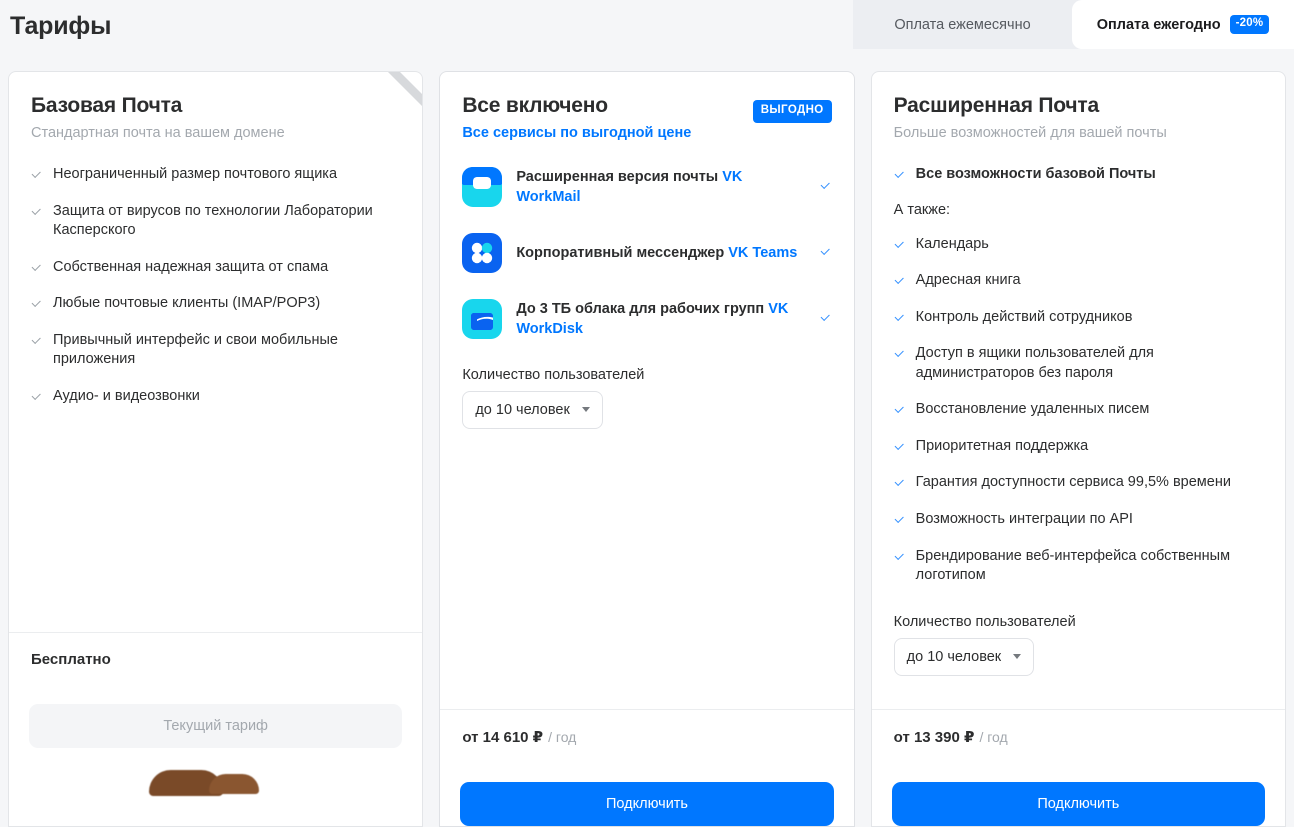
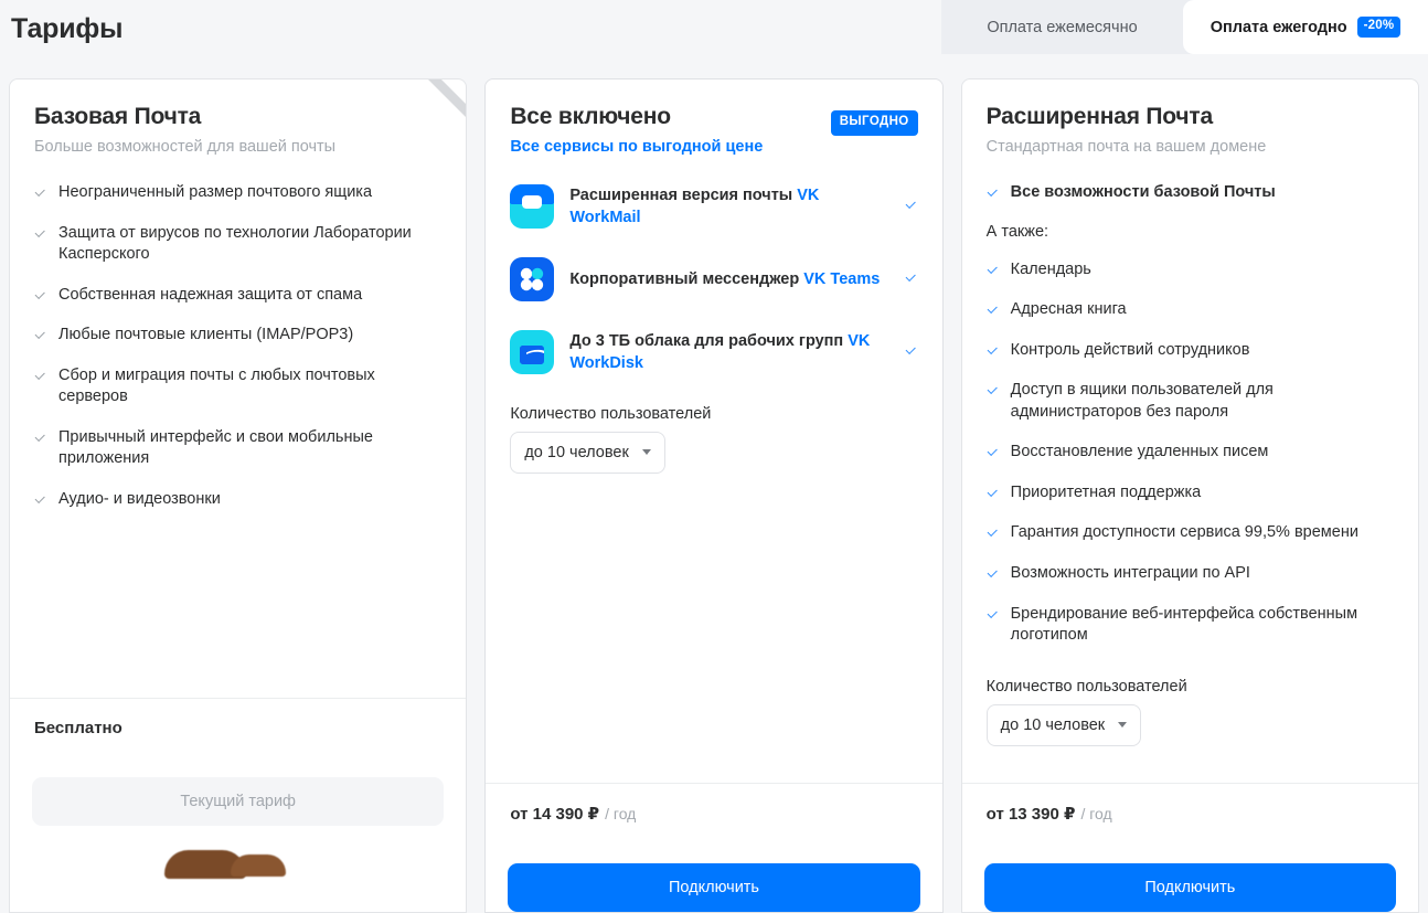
  Тарифы
  Оплата ежемесячно
  Оплата ежегодно
  -20%
  Базовая Почта
- Стандартная почта на вашем домене
+ Больше возможностей для вашей почты
  Неограниченный размер почтового ящика
  Защита от вирусов по технологии Лаборатории Касперского
  Собственная надежная защита от спама
  Любые почтовые клиенты (IMAP/POP3)
+ Сбор и миграция почты с любых почтовых серверов
  Привычный интерфейс и свои мобильные приложения
  Аудио- и видеозвонки
  Бесплатно
  Текущий тариф
  Все включено
  Все сервисы по выгодной цене
  ВЫГОДНО
  Расширенная версия почты VK WorkMail
  Корпоративный мессенджер VK Teams
  До 3 ТБ облака для рабочих групп VK WorkDisk
  Количество пользователей
  до 10 человек
- от 14 610 ₽
+ от 14 390 ₽
  / год
  Подключить
  Расширенная Почта
- Больше возможностей для вашей почты
+ Стандартная почта на вашем домене
  Все возможности базовой Почты
  А также:
  Календарь
  Адресная книга
  Контроль действий сотрудников
  Доступ в ящики пользователей для администраторов без пароля
  Восстановление удаленных писем
  Приоритетная поддержка
  Гарантия доступности сервиса 99,5% времени
  Возможность интеграции по API
  Брендирование веб-интерфейса собственным логотипом
  Количество пользователей
  до 10 человек
  от 13 390 ₽
  / год
  Подключить
